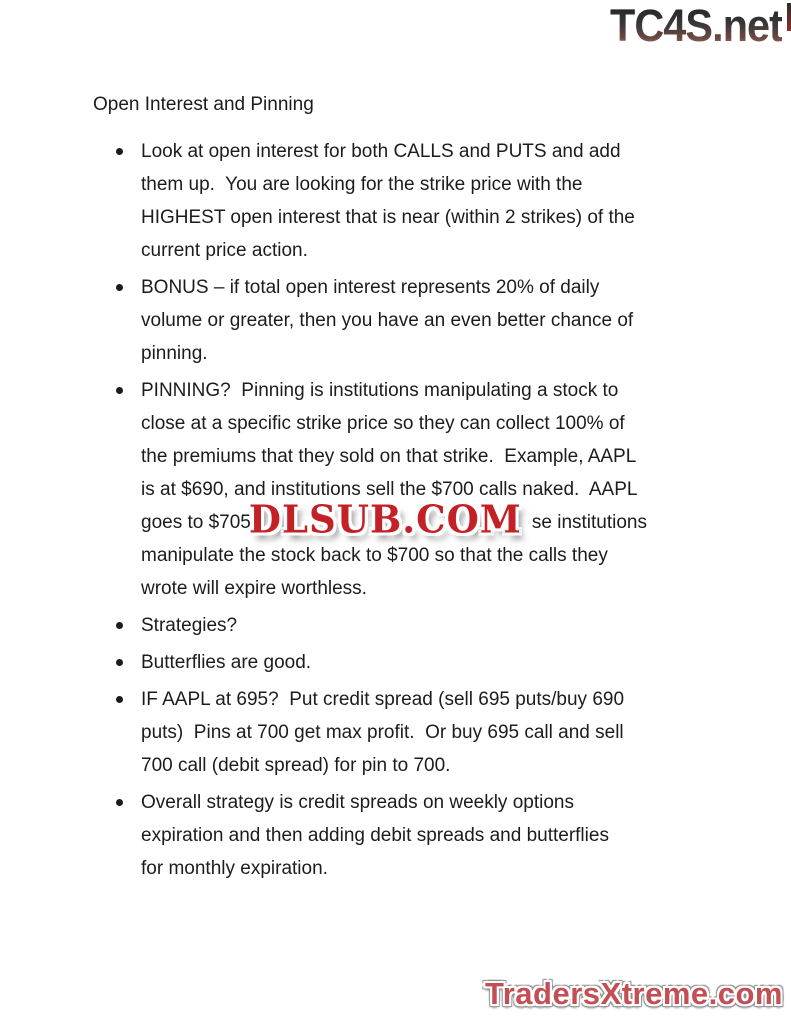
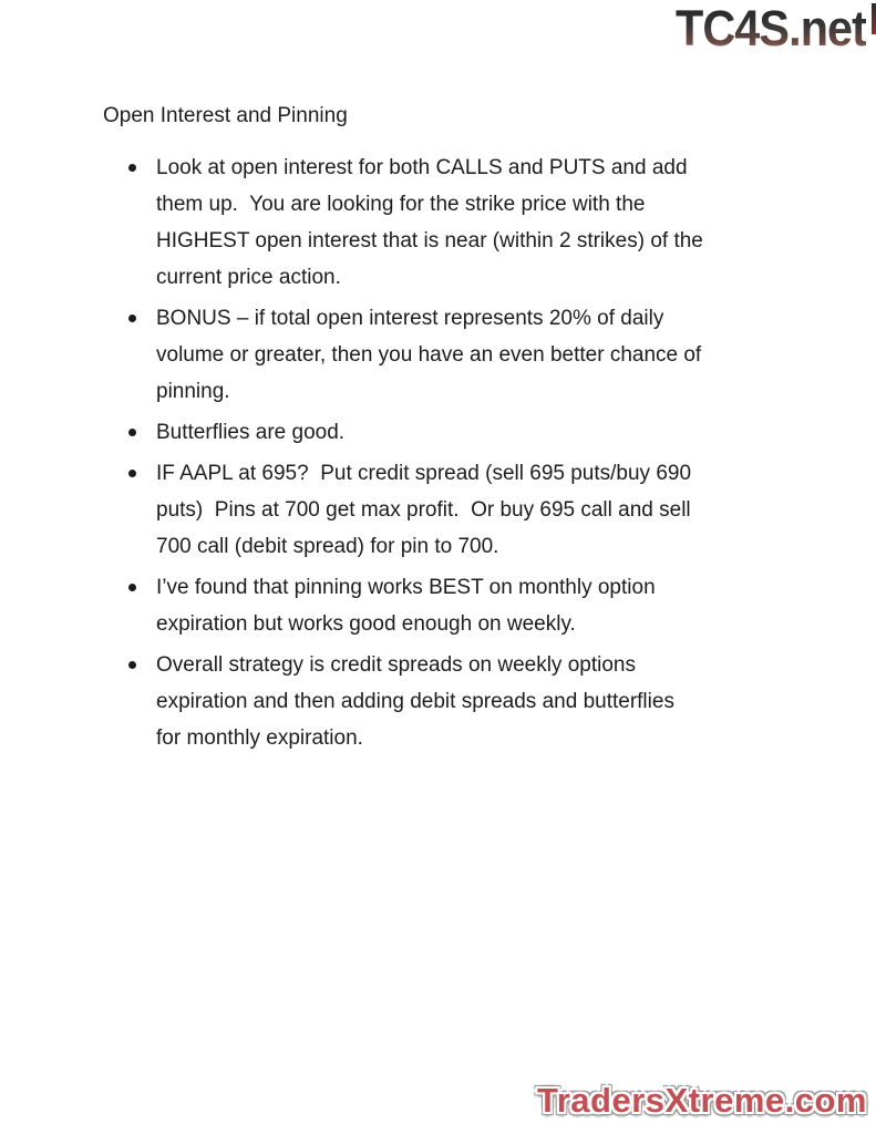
  TC4S.net
  Open Interest and Pinning
  Look at open interest for both CALLS and PUTS and add
  them up. You are looking for the strike price with the
  HIGHEST open interest that is near (within 2 strikes) of the
  current price action.
  BONUS – if total open interest represents 20% of daily
  volume or greater, then you have an even better chance of
  pinning.
- PINNING? Pinning is institutions manipulating a stock to
- close at a specific strike price so they can collect 100% of
- the premiums that they sold on that strike. Example, AAPL
- is at $690, and institutions sell the $700 calls naked. AAPL
- goes to $705
- DLSUB.COM
- se institutions
- manipulate the stock back to $700 so that the calls they
- wrote will expire worthless.
- Strategies?
  Butterflies are good.
  IF AAPL at 695? Put credit spread (sell 695 puts/buy 690
  puts) Pins at 700 get max profit. Or buy 695 call and sell
  700 call (debit spread) for pin to 700.
+ I’ve found that pinning works BEST on monthly option
+ expiration but works good enough on weekly.
  Overall strategy is credit spreads on weekly options
  expiration and then adding debit spreads and butterflies
  for monthly expiration.
  TradersXtreme.com
